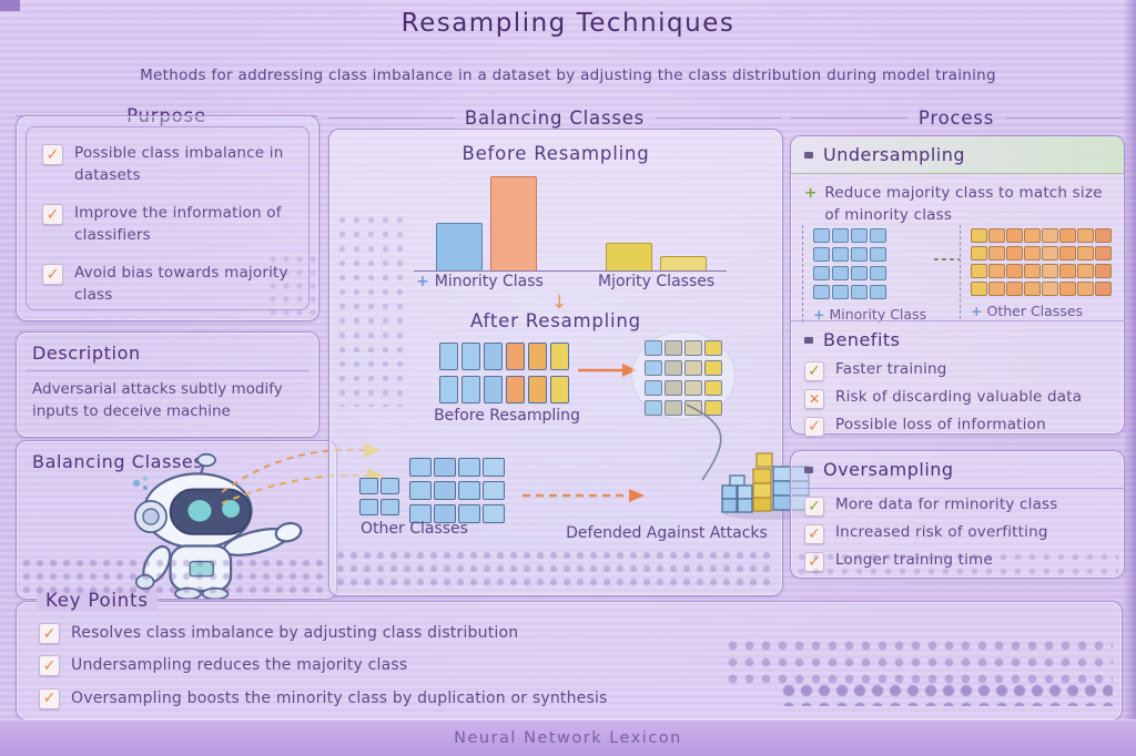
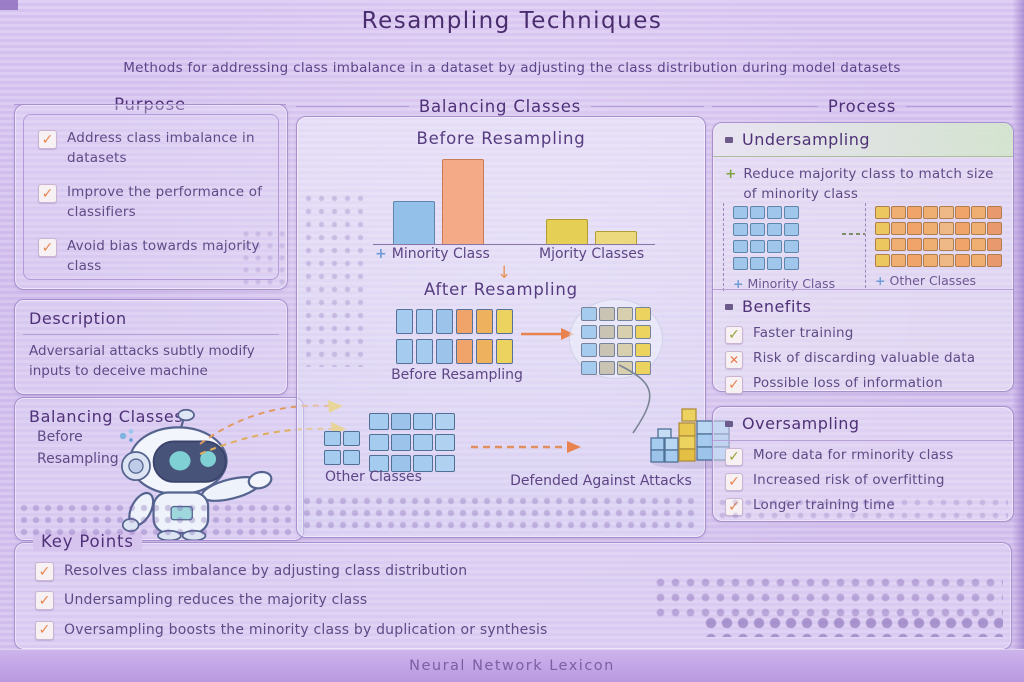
  Resampling Techniques
- Methods for addressing class imbalance in a dataset by adjusting the class distribution during model training
+ Methods for addressing class imbalance in a dataset by adjusting the class distribution during model datasets
  Purpose
- Possible class imbalance in datasets
+ Address class imbalance in datasets
- Improve the information of classifiers
+ Improve the performance of classifiers
  Avoid bias towards majo class
  Description
  Adversarial attacks subtly modify inputs to deceive machine
  Balancing Classe
+ Before
+ Resampling
  Balancing Classes
  Before Resampling
  +
  Minority Class
  Mjority Classes
  ↓
  After Resampling
  Before Resampling
  Other Classes
  Defended Against Attacks
  Process
  Undersampling
  +
  Reduce majority class to match size of minority class
  +
  Minority Class
  +
  Other Classes
  Benefits
  Faster training
  Risk of discarding valuable data
  Possible loss of information
  Oversampling
  More data for rminority class
  Increased risk of overfitting
  Key Points
  Resolves class imbalance by adjusting class distribution
  Undersampling reduces the majority class
  Oversampling boosts the minority class by duplication or synthesis
  Neural Network Lexicon
